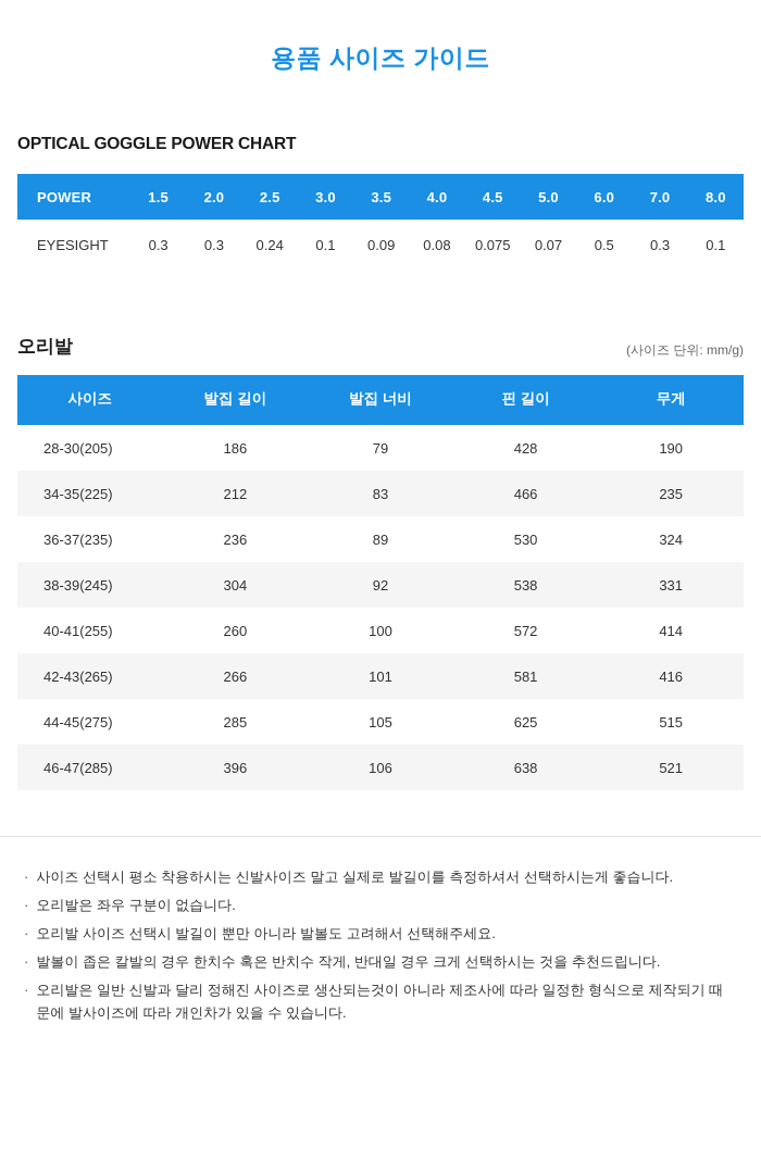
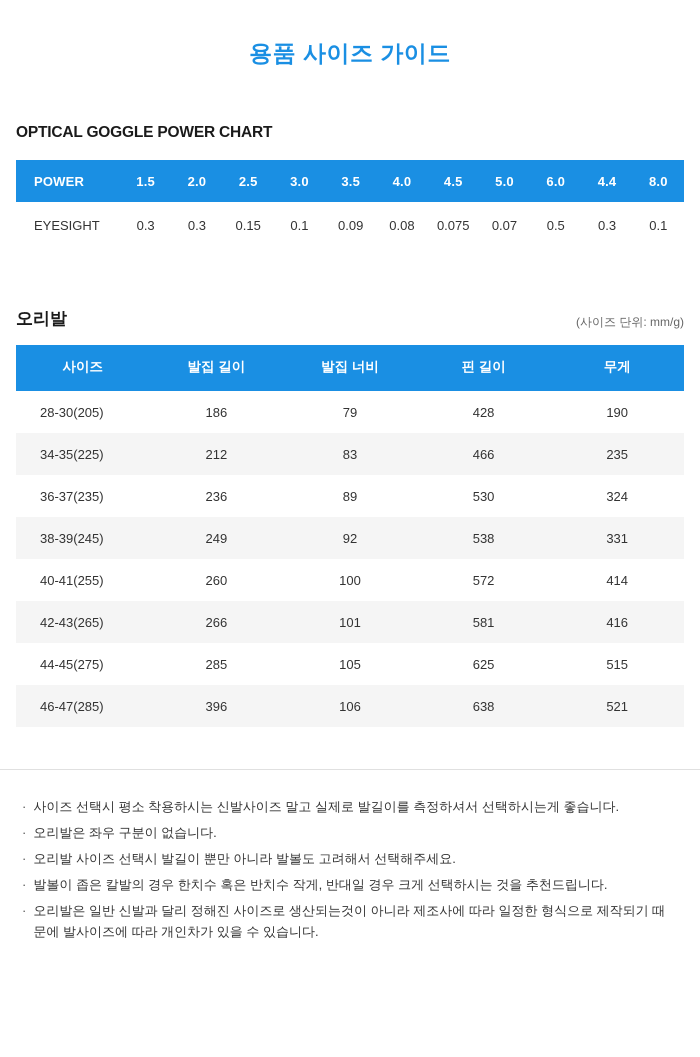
  용품 사이즈 가이드
  OPTICAL GOGGLE POWER CHART
- POWER	1.5	2.0	2.5	3.0	3.5	4.0	4.5	5.0	6.0	7.0	8.0
+ POWER	1.5	2.0	2.5	3.0	3.5	4.0	4.5	5.0	6.0	4.4	8.0
- EYESIGHT	0.3	0.3	0.24	0.1	0.09	0.08	0.075	0.07	0.5	0.3	0.1
+ EYESIGHT	0.3	0.3	0.15	0.1	0.09	0.08	0.075	0.07	0.5	0.3	0.1
  오리발
  (사이즈 단위: mm/g)
  사이즈	발집 길이	발집 너비	핀 길이	무게
  28-30(205)	186	79	428	190
  34-35(225)	212	83	466	235
  36-37(235)	236	89	530	324
- 38-39(245)	304	92	538	331
+ 38-39(245)	249	92	538	331
  40-41(255)	260	100	572	414
  42-43(265)	266	101	581	416
  44-45(275)	285	105	625	515
  46-47(285)	396	106	638	521
  ·
  사이즈 선택시 평소 착용하시는 신발사이즈 말고 실제로 발길이를 측정하셔서 선택하시는게 좋습니다.
  ·
  오리발은 좌우 구분이 없습니다.
  ·
  오리발 사이즈 선택시 발길이 뿐만 아니라 발볼도 고려해서 선택해주세요.
  ·
  발볼이 좁은 칼발의 경우 한치수 혹은 반치수 작게, 반대일 경우 크게 선택하시는 것을 추천드립니다.
  ·
  오리발은 일반 신발과 달리 정해진 사이즈로 생산되는것이 아니라 제조사에 따라 일정한 형식으로 제작되기 때문에 발사이즈에 따라 개인차가 있을 수 있습니다.
